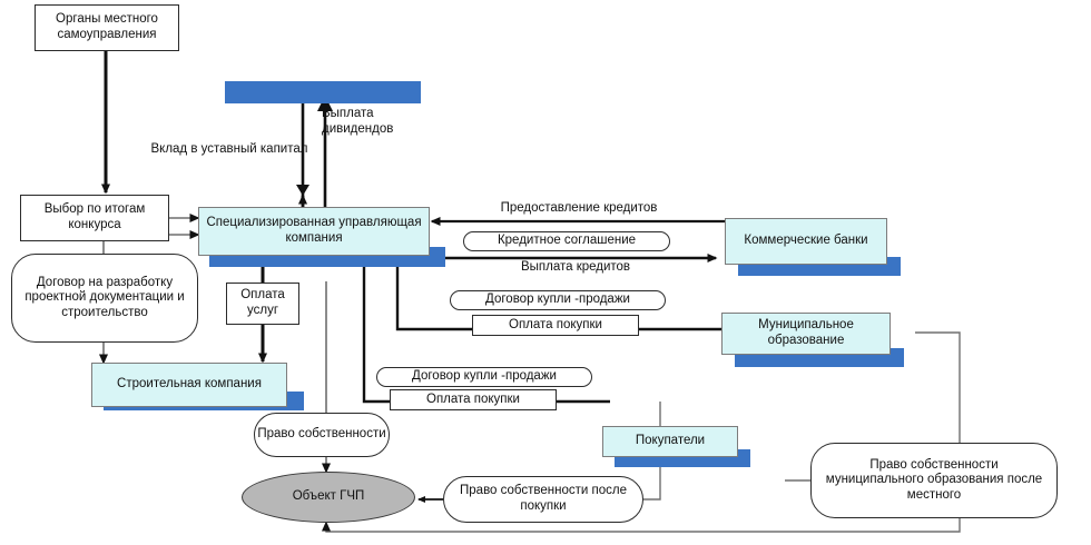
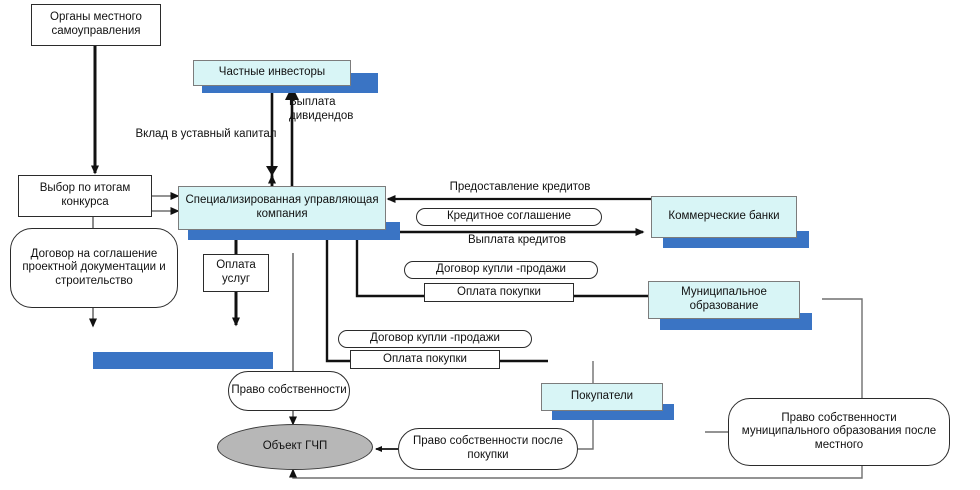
  Органы местного самоуправления
+ Частные инвесторы
  Выбор по итогам конкурса
  Специализированная управляющая компания
- Договор на разработку проектной документации и строительство
+ Договор на соглашение проектной документации и строительство
- Строительная компания
  Коммерческие банки
  Муниципальное образование
  Покупатели
  Объект ГЧП
  Право собственности
  Право собственности после покупки
  Право собственности муниципального образования после местного
  Вклад в уставный капитал
  Выплата дивидендов
  Оплата услуг
  Предоставление кредитов
  Кредитное соглашение
  Выплата кредитов
  Договор купли -продажи
  Оплата покупки
  Договор купли -продажи
  Оплата покупки
